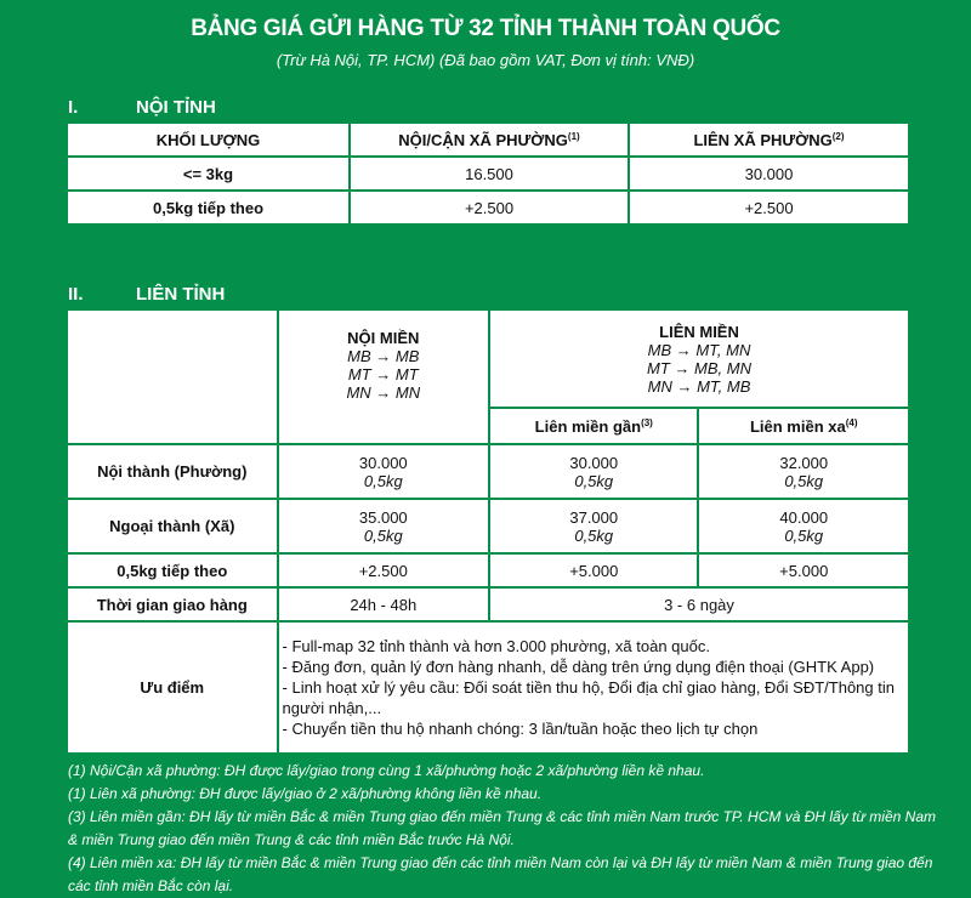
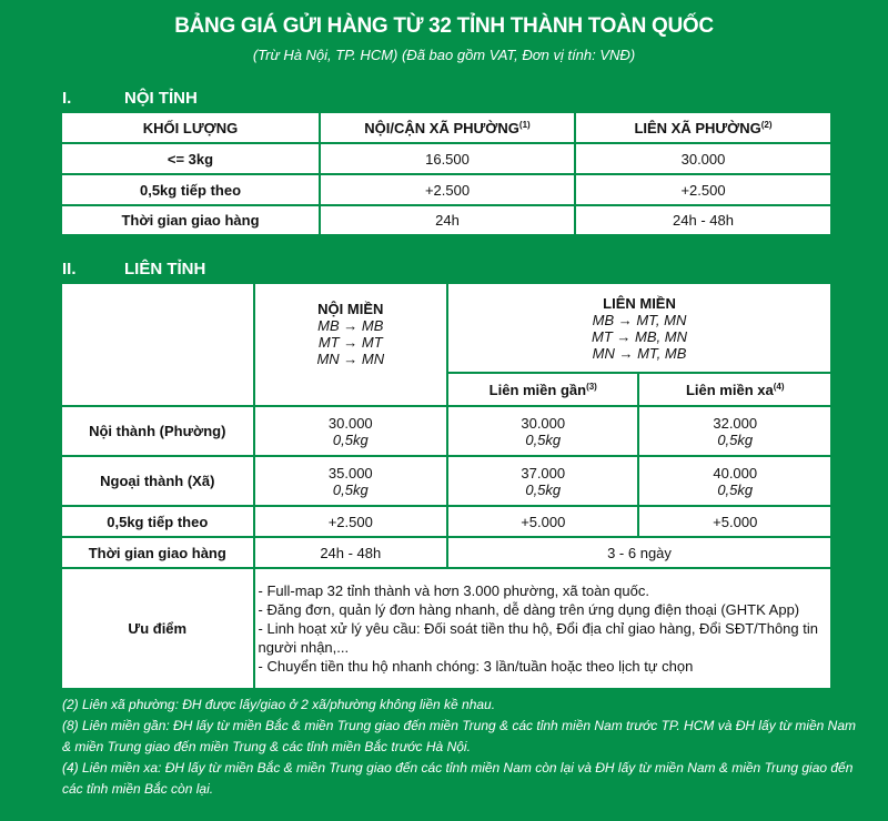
  BẢNG GIÁ GỬI HÀNG TỪ 32 TỈNH THÀNH TOÀN QUỐC
  (Trừ Hà Nội, TP. HCM) (Đã bao gồm VAT, Đơn vị tính: VNĐ)
  I. NỘI TỈNH
  KHỐI LƯỢNG	NỘI/CẬN XÃ PHƯỜNG(1)	LIÊN XÃ PHƯỜNG(2)
  <= 3kg	16.500	30.000
  0,5kg tiếp theo	+2.500	+2.500
+ Thời gian giao hàng	24h	24h - 48h
  II. LIÊN TỈNH
  	NỘI MIỀN MB → MB MT → MT MN → MN	LIÊN MIỀN MB → MT, MN MT → MB, MN MN → MT, MB
  Liên miền gần(3)	Liên miền xa(4)
  Nội thành (Phường)	30.0000,5kg	30.0000,5kg	32.0000,5kg
  Ngoại thành (Xã)	35.0000,5kg	37.0000,5kg	40.0000,5kg
  0,5kg tiếp theo	+2.500	+5.000	+5.000
  Thời gian giao hàng	24h - 48h	3 - 6 ngày
  Ưu điểm	- Full-map 32 tỉnh thành và hơn 3.000 phường, xã toàn quốc. - Đăng đơn, quản lý đơn hàng nhanh, dễ dàng trên ứng dụng điện thoại (GHTK App) - Linh hoạt xử lý yêu cầu: Đối soát tiền thu hộ, Đổi địa chỉ giao hàng, Đổi SĐT/Thông tin người nhận,... - Chuyển tiền thu hộ nhanh chóng: 3 lần/tuần hoặc theo lịch tự chọn
- (1) Nội/Cận xã phường: ĐH được lấy/giao trong cùng 1 xã/phường hoặc 2 xã/phường liền kề nhau.
- (1) Liên xã phường: ĐH được lấy/giao ở 2 xã/phường không liền kề nhau.
+ (2) Liên xã phường: ĐH được lấy/giao ở 2 xã/phường không liền kề nhau.
- (3) Liên miền gần: ĐH lấy từ miền Bắc & miền Trung giao đến miền Trung & các tỉnh miền Nam trước TP. HCM và ĐH lấy từ miền Nam & miền Trung giao đến miền Trung & các tỉnh miền Bắc trước Hà Nội.
+ (8) Liên miền gần: ĐH lấy từ miền Bắc & miền Trung giao đến miền Trung & các tỉnh miền Nam trước TP. HCM và ĐH lấy từ miền Nam & miền Trung giao đến miền Trung & các tỉnh miền Bắc trước Hà Nội.
  (4) Liên miền xa: ĐH lấy từ miền Bắc & miền Trung giao đến các tỉnh miền Nam còn lại và ĐH lấy từ miền Nam & miền Trung giao đến các tỉnh miền Bắc còn lại.
